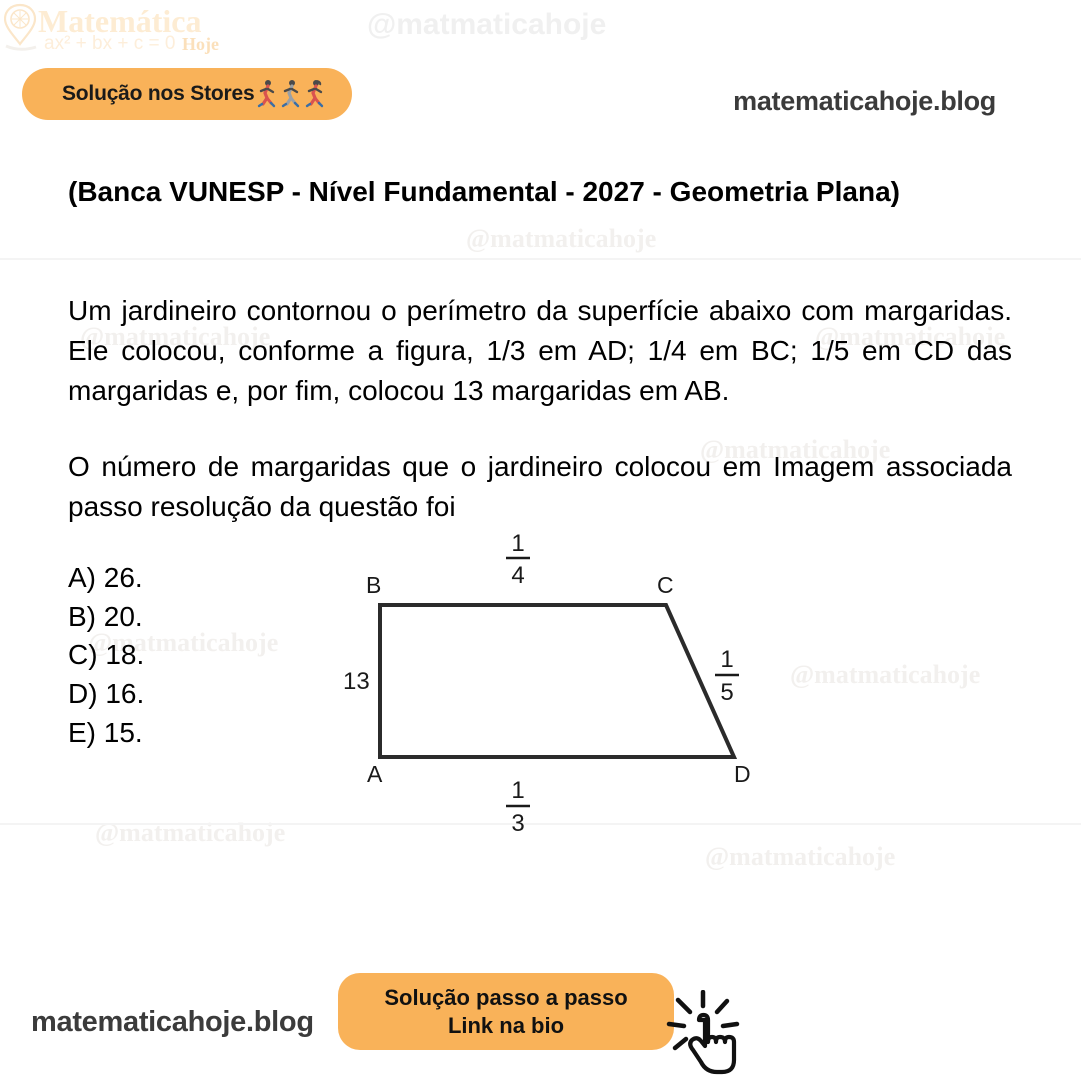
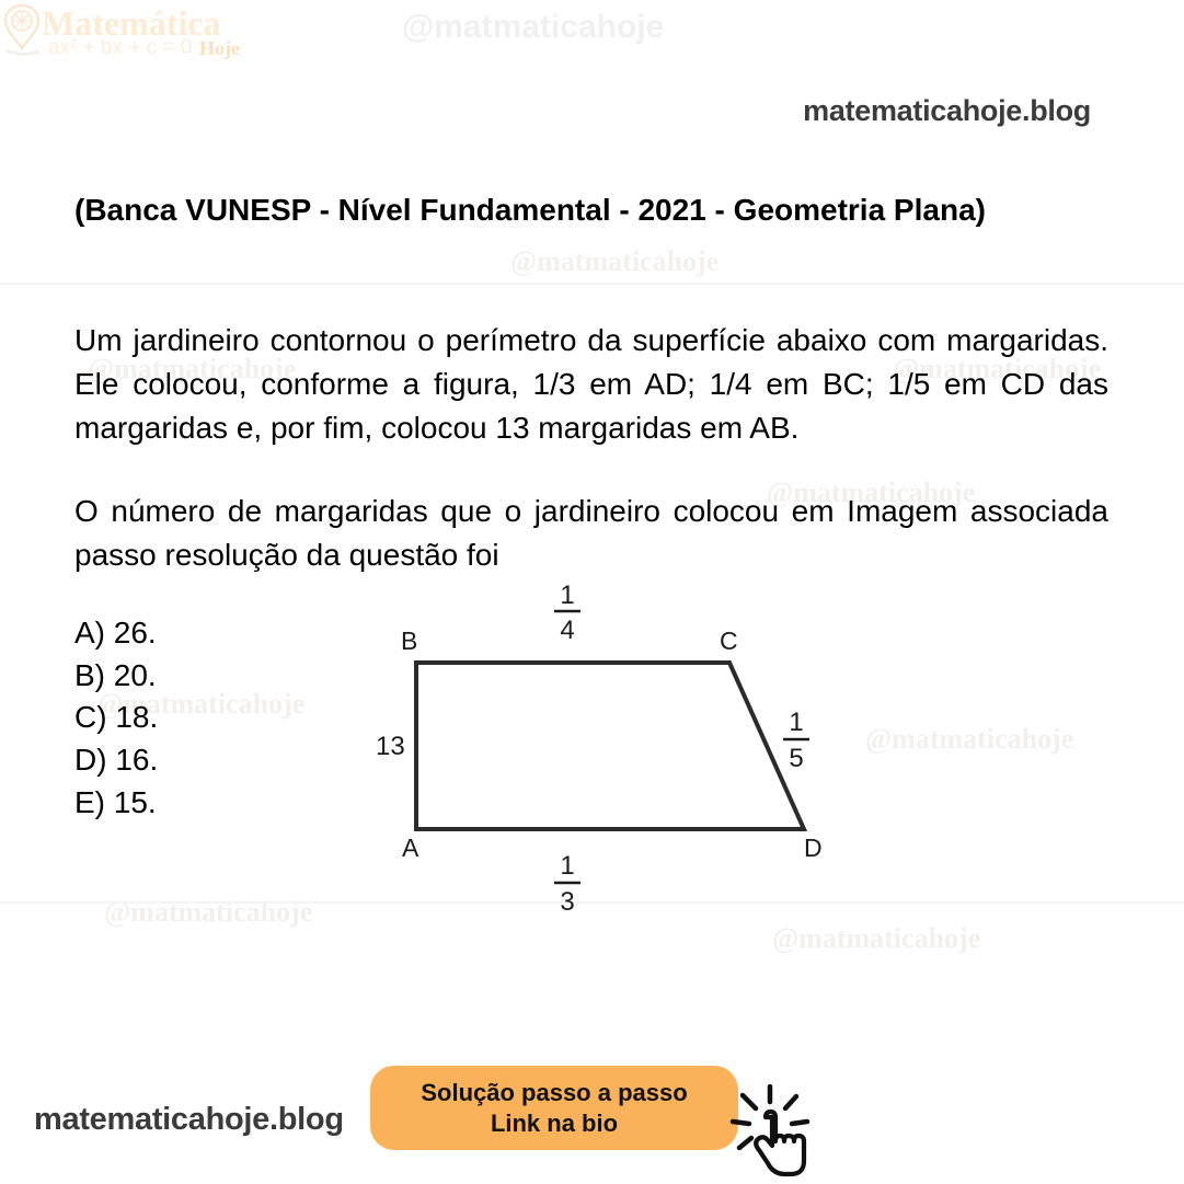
  @matmaticahoje
  @matmaticahoje
  @matmaticahoje
  @matmaticahoje
  Matemática
  ax² + bx + c = 0
  Hoje
- Solução nos Stores
  matematicahoje.blog
- (Banca VUNESP - Nível Fundamental - 2027 - Geometria Plana)
+ (Banca VUNESP - Nível Fundamental - 2021 - Geometria Plana)
  Um jardineiro contornou o perímetro da superfície abaixo com margaridas. Ele colocou, conforme a figura, 1/3 em AD; 1/4 em BC; 1/5 em CD das margaridas e, por fim, colocou 13 margaridas em AB.
  O número de margaridas que o jardineiro colocou em Imagem associada passo resolução da questão foi
  A) 26.
  B) 20.
  C) 18.
  D) 16.
  E) 15.
  B
  C
  D
  A
  1
  4
  13
  1
  5
  1
  3
  matematicahoje.blog
  Solução passo a passo
  Link na bio
